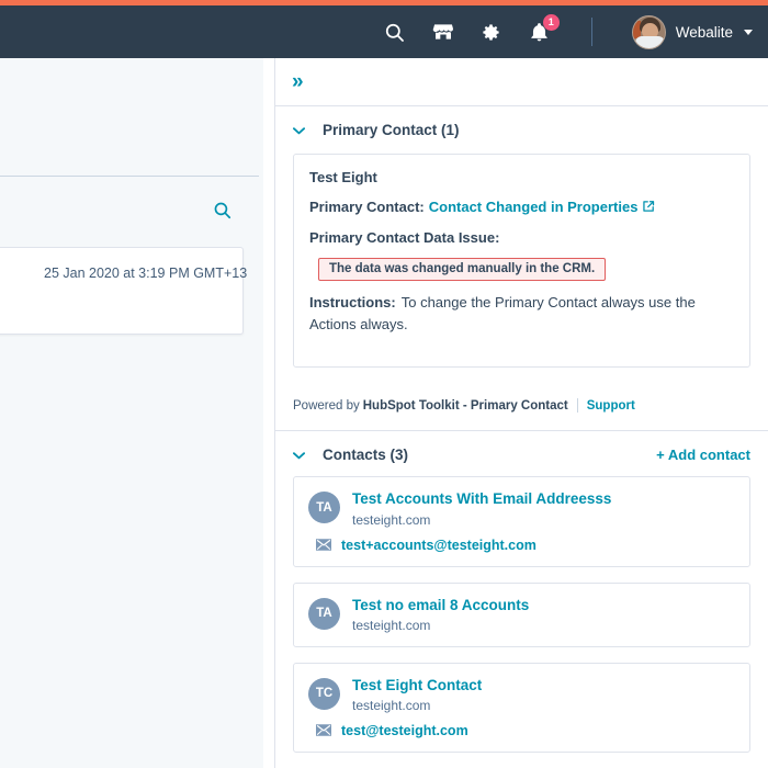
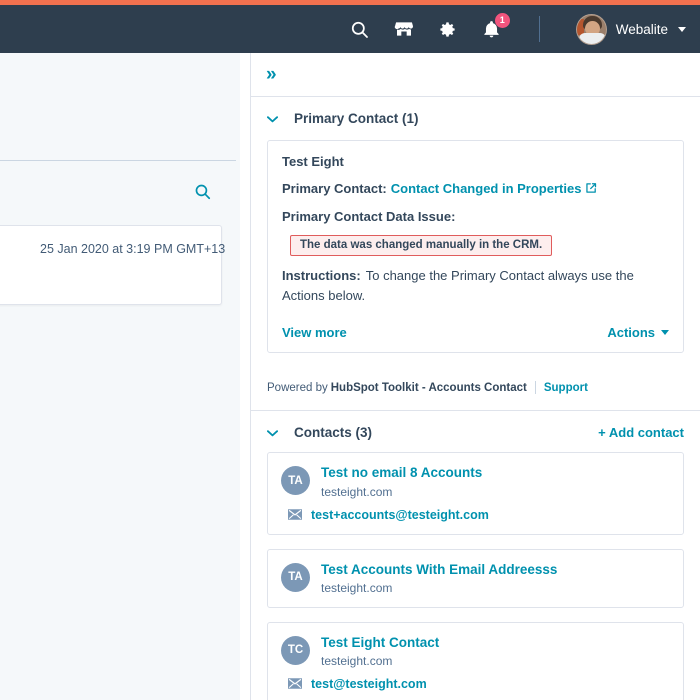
  1
  Webalite
  25 Jan 2020 at 3:19 PM GMT+13
  »
  Primary Contact (1)
  Test Eight
  Primary Contact: Contact Changed in Properties
  Primary Contact Data Issue:
  The data was changed manually in the CRM.
- Instructions: To change the Primary Contact always use the Actions always.
+ Instructions: To change the Primary Contact always use the Actions below.
+ View more
+ Actions
  Powered by
- HubSpot Toolkit - Primary Contact
+ HubSpot Toolkit - Accounts Contact
  Support
  Contacts (3)
  + Add contact
  TA
- Test Accounts With Email Addreesss
+ Test no email 8 Accounts
  testeight.com
  test+accounts@testeight.com
  TA
- Test no email 8 Accounts
+ Test Accounts With Email Addreesss
  testeight.com
  TC
  Test Eight Contact
  testeight.com
  test@testeight.com
